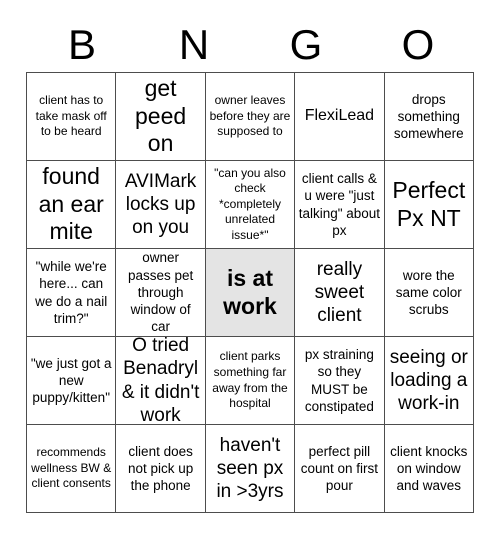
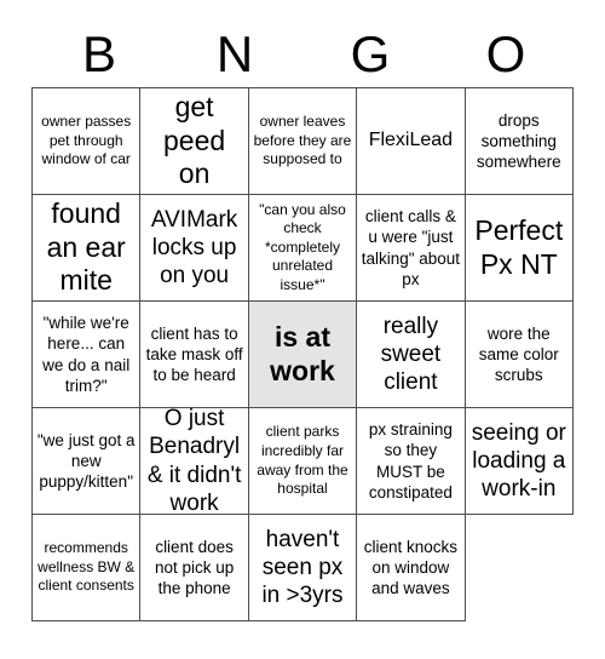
  B
  N
  G
  O
- client has to take mask off to be heard
+ owner passes pet through window of car
  get peed on
  owner leaves before they are supposed to
  FlexiLead
  drops something somewhere
  found an ear mite
  AVIMark locks up on you
  "can you also check *completely unrelated issue*"
  client calls & u were "just talking" about px
  Perfect Px NT
  "while we're here... can we do a nail trim?"
- owner passes pet through window of car
+ client has to take mask off to be heard
  is at work
  really sweet client
  wore the same color scrubs
  "we just got a new puppy/kitten"
- O tried Benadryl & it didn't work
+ O just Benadryl & it didn't work
- client parks something far away from the hospital
+ client parks incredibly far away from the hospital
  px straining so they MUST be constipated
  seeing or loading a work-in
  recommends wellness BW & client consents
  client does not pick up the phone
  haven't seen px in >3yrs
- perfect pill count on first pour
  client knocks on window and waves
